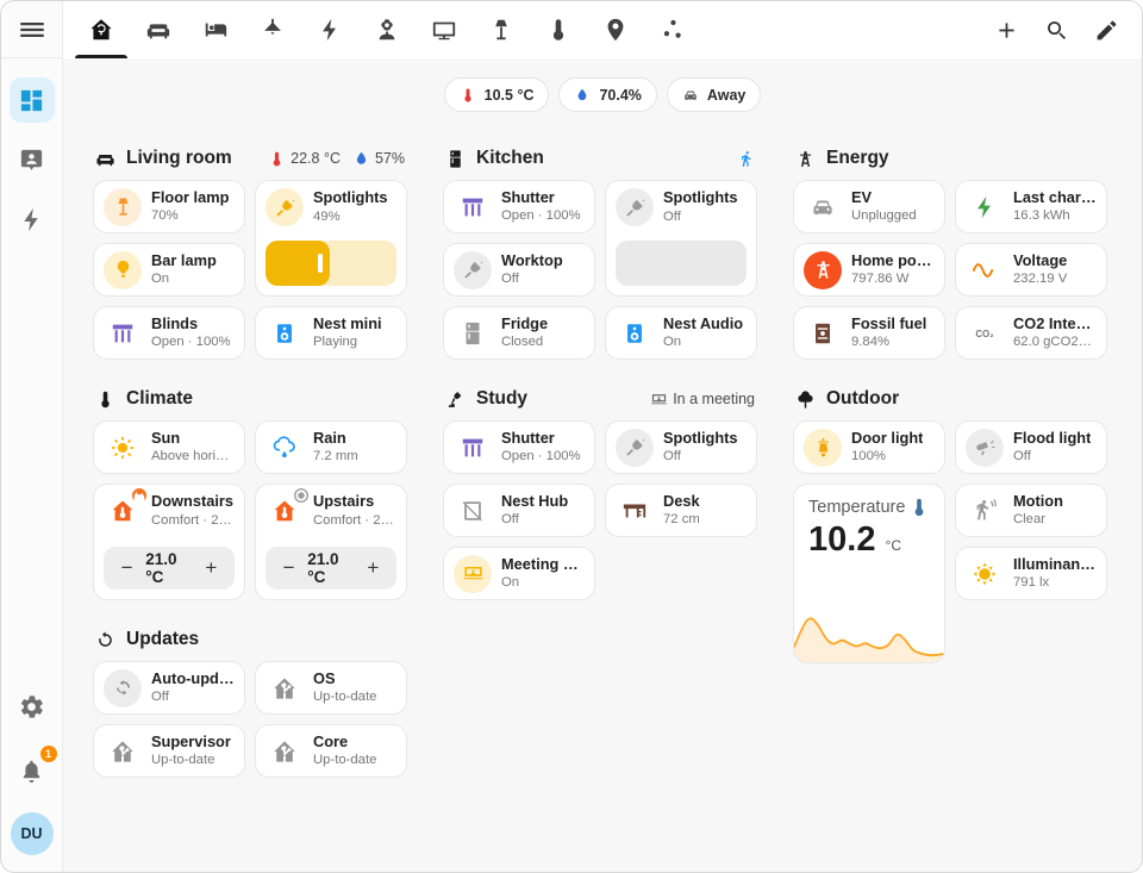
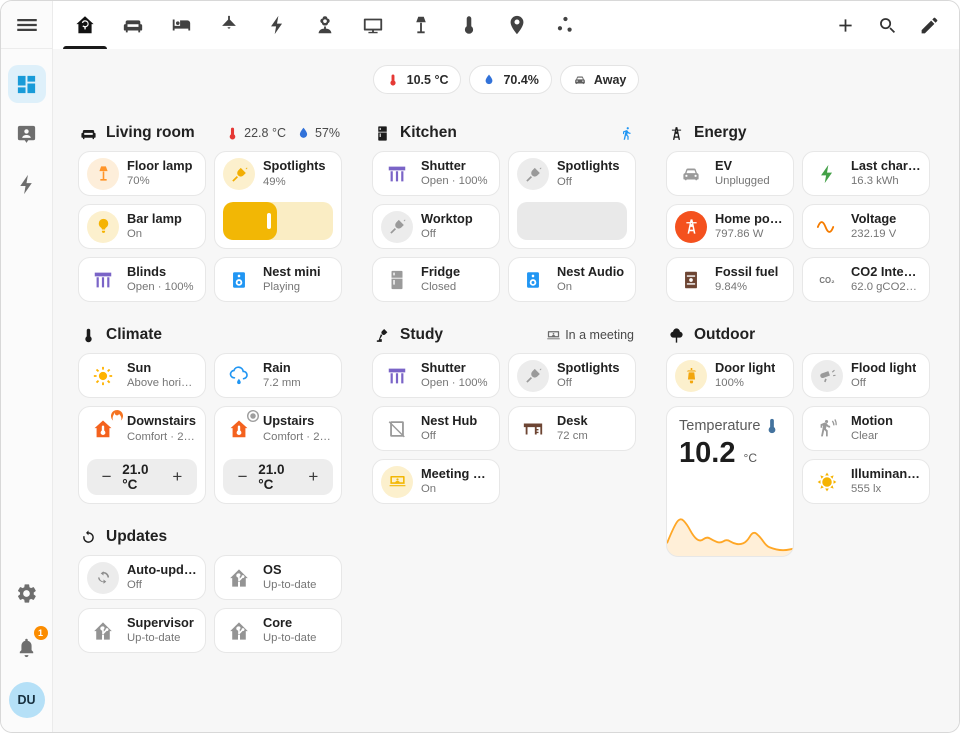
  1
  DU
  10.5 °C
  70.4%
  Away
  Living room
  22.8 °C
  57%
  Floor lamp
  70%
  Spotlights
  49%
  Bar lamp
  On
  Blinds
  Open · 100%
  Nest mini
  Playing
  Climate
  Sun
  Above horizon
  Rain
  7.2 mm
  Downstairs
  Comfort · 20.
  −
  21.0 °C
  +
  Upstairs
  Comfort · 21.
  −
  21.0 °C
  +
  Updates
  Auto-updat
  Off
  OS
  Up-to-date
  Supervisor
  Up-to-date
  Core
  Up-to-date
  Kitchen
  Shutter
  Open · 100%
  Spotlights
  Off
  Worktop
  Off
  Fridge
  Closed
  Nest Audio
  On
  Study
  In a meeting
  Shutter
  Open · 100%
  Spotlights
  Off
  Nest Hub
  Off
  Desk
  72 cm
  Meeting mo
  On
  Energy
  EV
  Unplugged
  Last charge
  16.3 kWh
  Home powe
  797.86 W
  Voltage
  232.19 V
  Fossil fuel
  9.84%
  CO₂
  CO2 Intensi
  62.0 gCO2eq/
  Outdoor
  Door light
  100%
  Flood light
  Off
  Temperature
  10.2 °C
  Motion
  Clear
  Illuminance
- 791 lx
+ 555 lx
